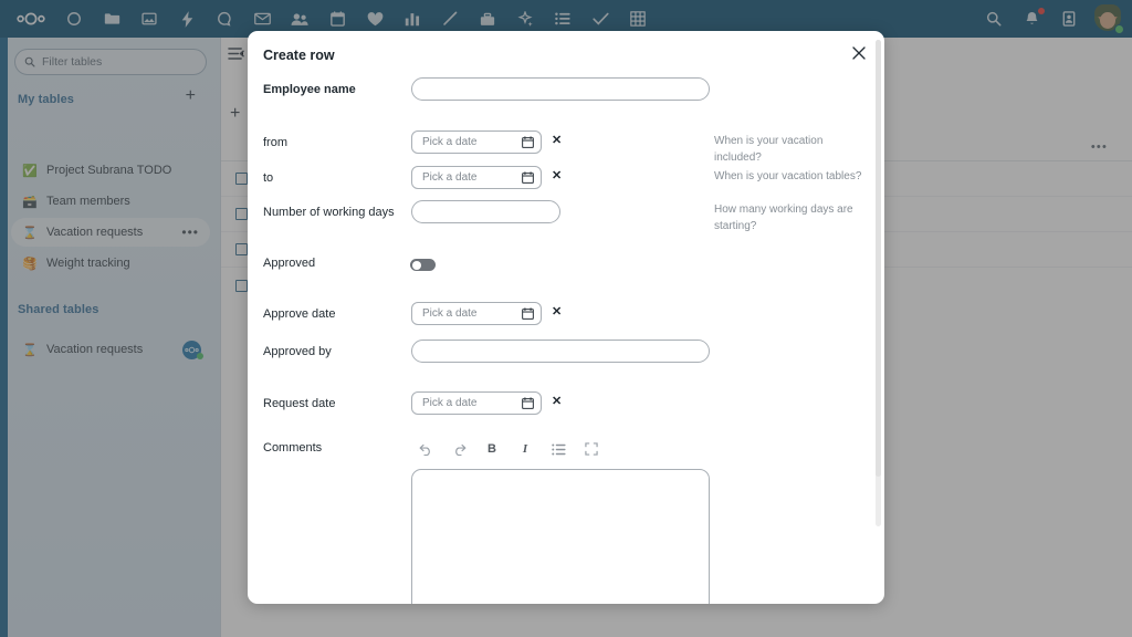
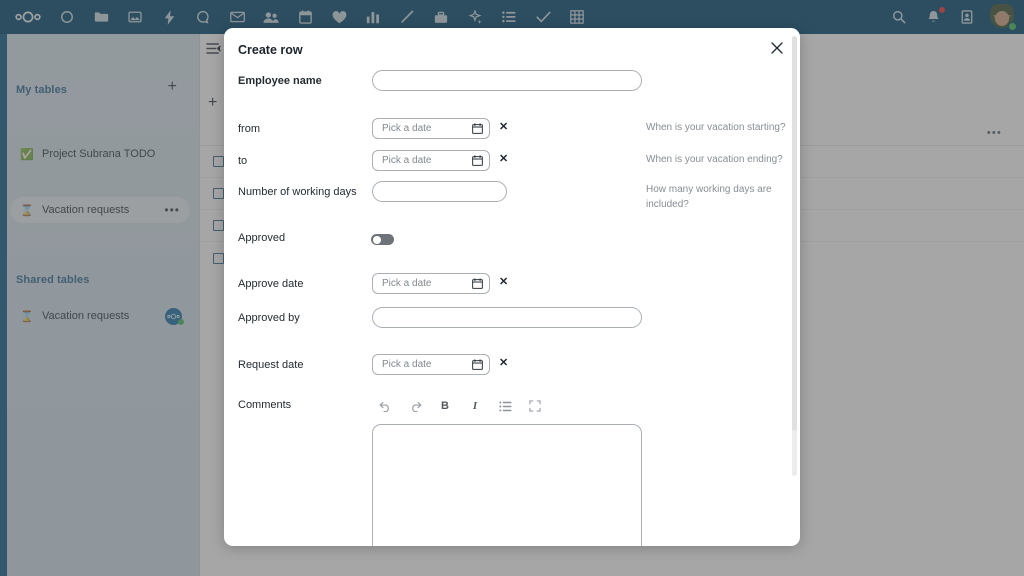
- Filter tables
  My tables
  +
  ✅
  Project Subrana TODO
- 🗃️
- Team members
  ⌛
  Vacation requests
  •••
- 🥞
- Weight tracking
  Shared tables
  ⌛
  Vacation requests
  +
  •••
  Create row
  Employee name
  from
  Pick a date
  ✕
- When is your vacation included?
+ When is your vacation starting?
  to
  Pick a date
  ✕
- When is your vacation tables?
+ When is your vacation ending?
  Number of working days
- How many working days are starting?
+ How many working days are included?
  Approved
  Approve date
  Pick a date
  ✕
  Approved by
  Request date
  Pick a date
  ✕
  Comments
  B
  I
